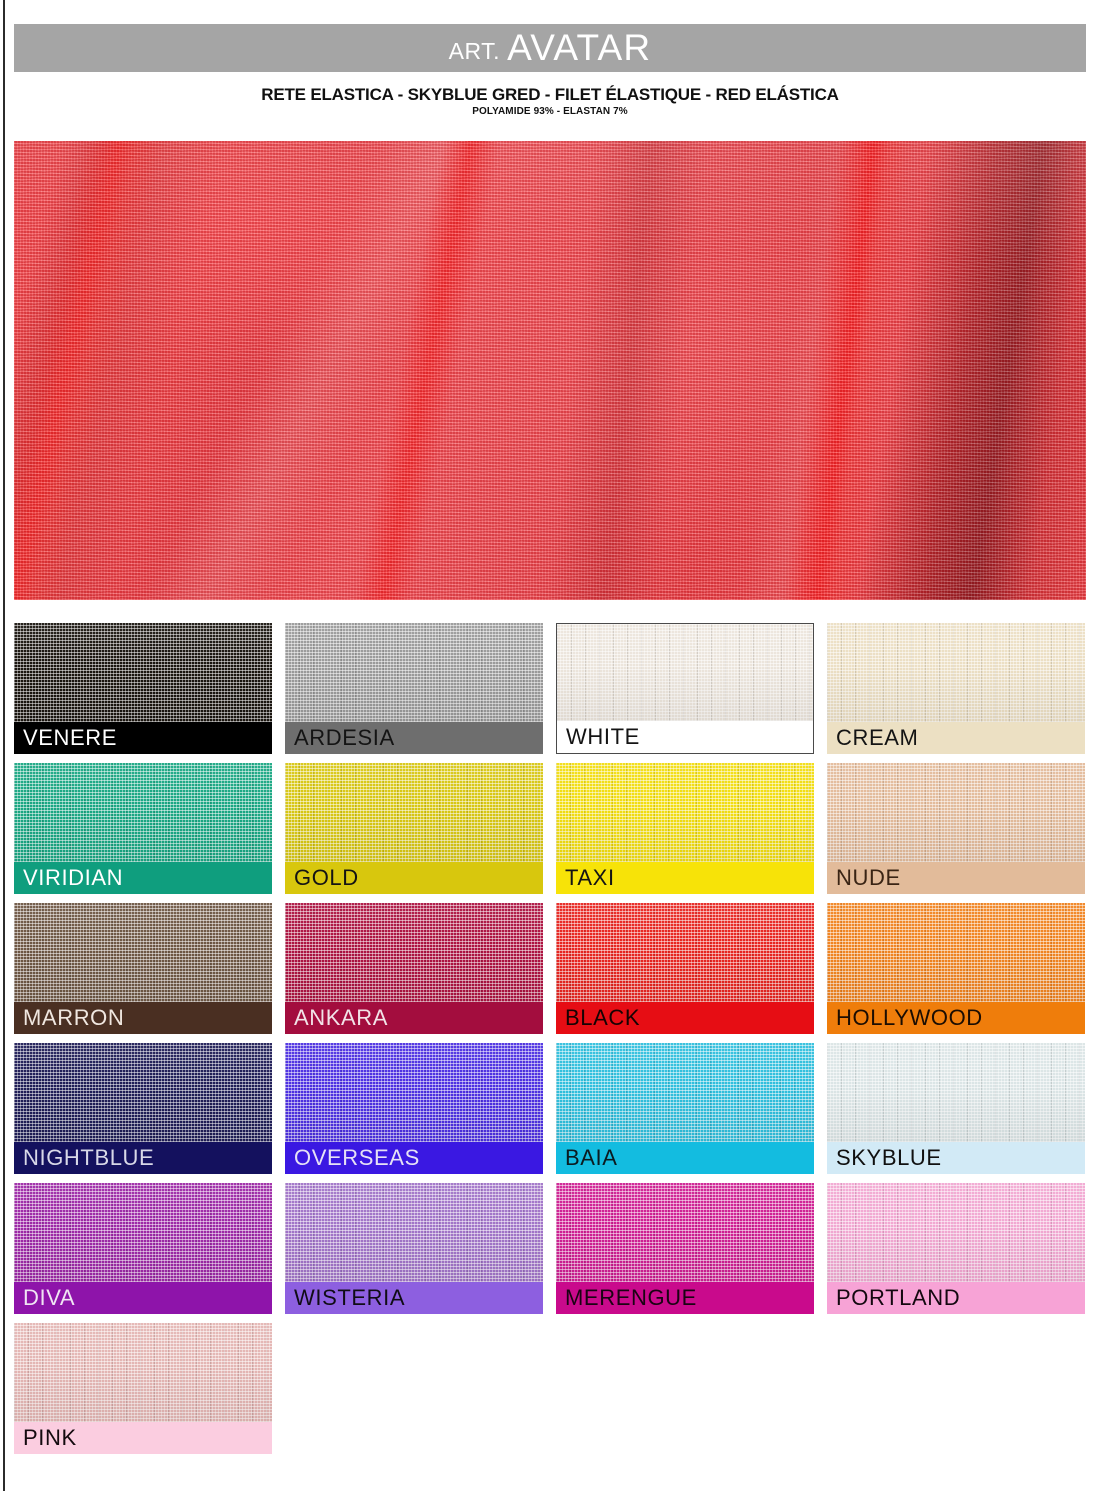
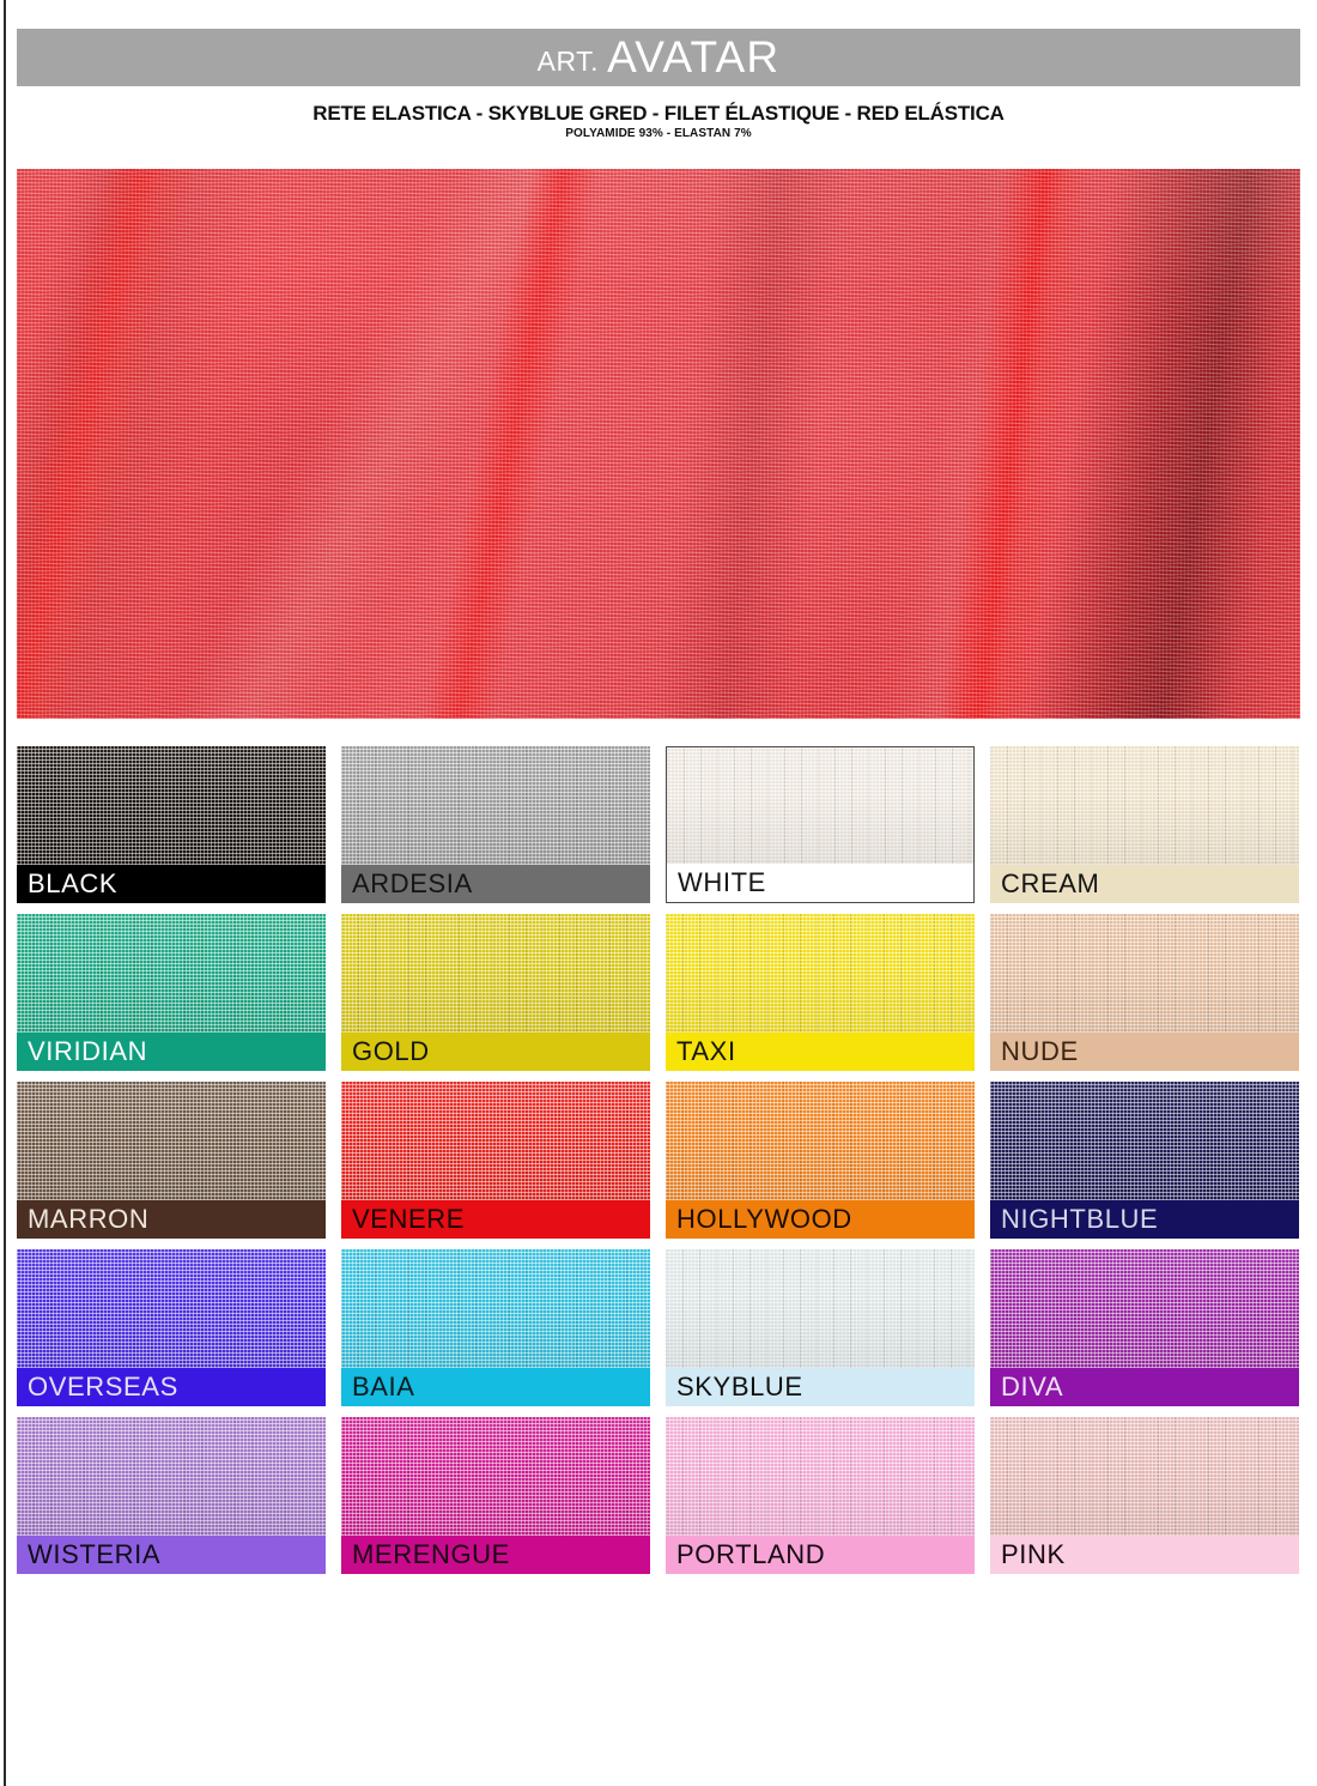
  ART.
  AVATAR
  RETE ELASTICA - SKYBLUE GRED - FILET ÉLASTIQUE - RED ELÁSTICA
  POLYAMIDE 93% - ELASTAN 7%
- VENERE
+ BLACK
  ARDESIA
  WHITE
  CREAM
  VIRIDIAN
  GOLD
  TAXI
  NUDE
  MARRON
- ANKARA
- BLACK
+ VENERE
  HOLLYWOOD
  NIGHTBLUE
  OVERSEAS
  BAIA
  SKYBLUE
  DIVA
  WISTERIA
  MERENGUE
  PORTLAND
  PINK
